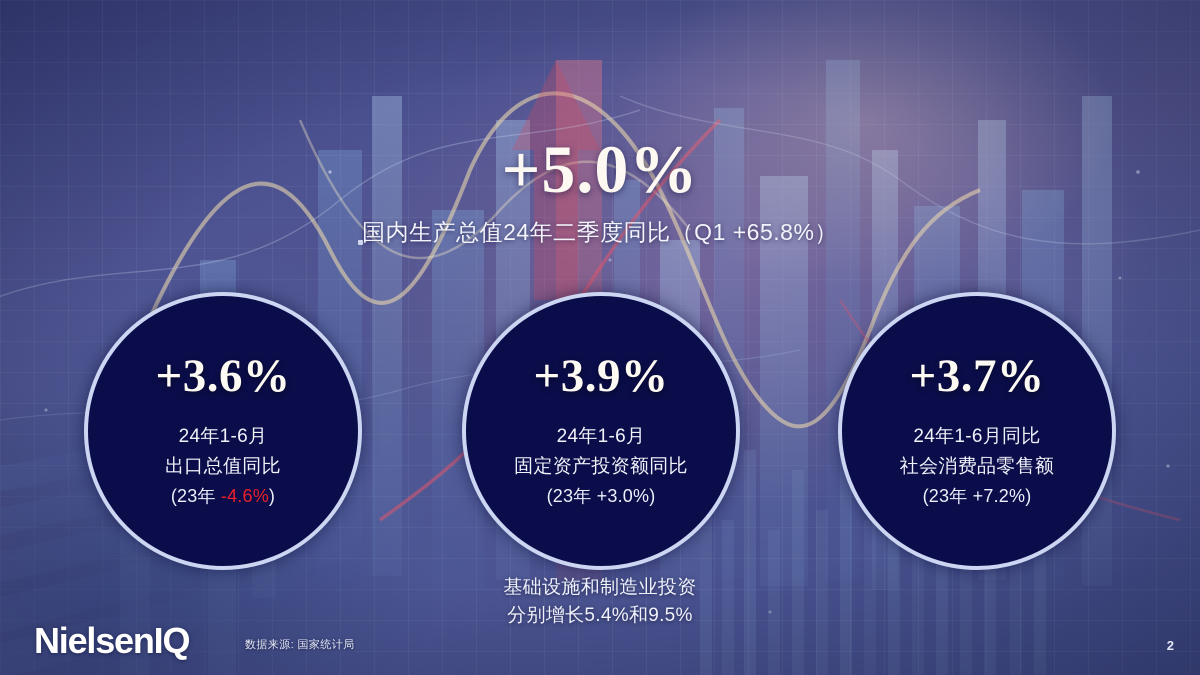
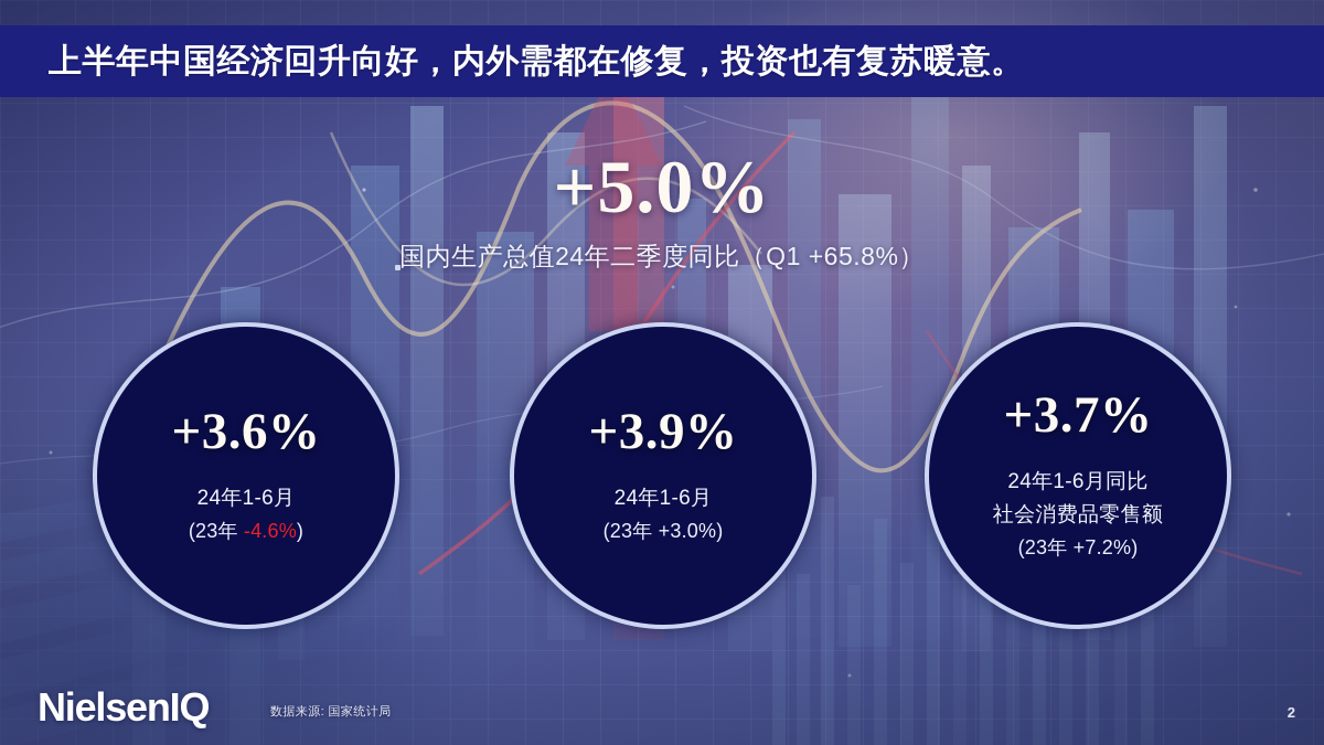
+ 上半年中国经济回升向好，内外需都在修复，投资也有复苏暖意。
  +5.0%
  国内生产总值24年二季度同比（Q1 +65.8%）
  +3.6%
  24年1-6月
- 出口总值同比
  (23年 -4.6%)
  +3.9%
  24年1-6月
- 固定资产投资额同比
  (23年 +3.0%)
  +3.7%
  24年1-6月同比
  社会消费品零售额
  (23年 +7.2%)
- 基础设施和制造业投资
- 分别增长5.4%和9.5%
  NielsenIQ
  数据来源: 国家统计局
  2
